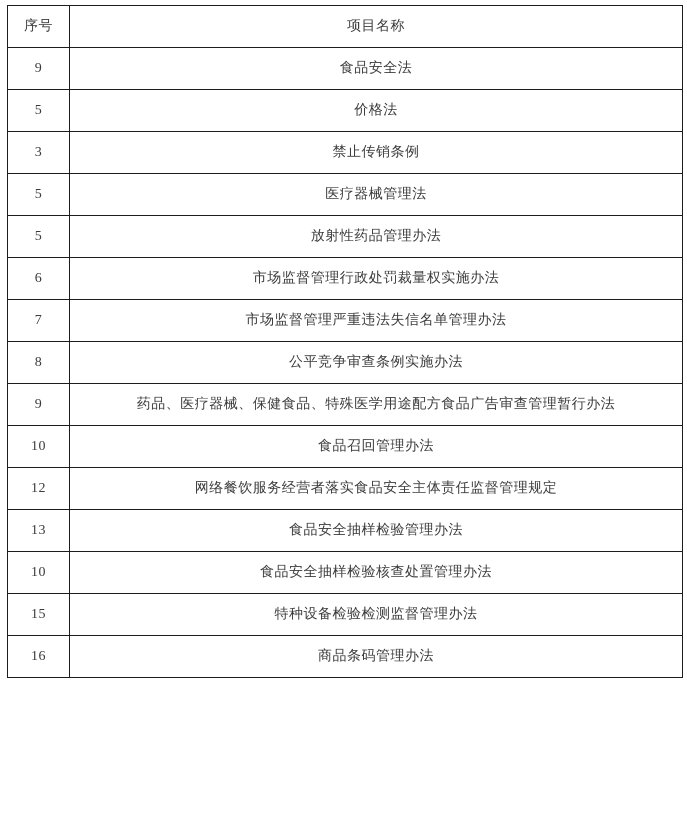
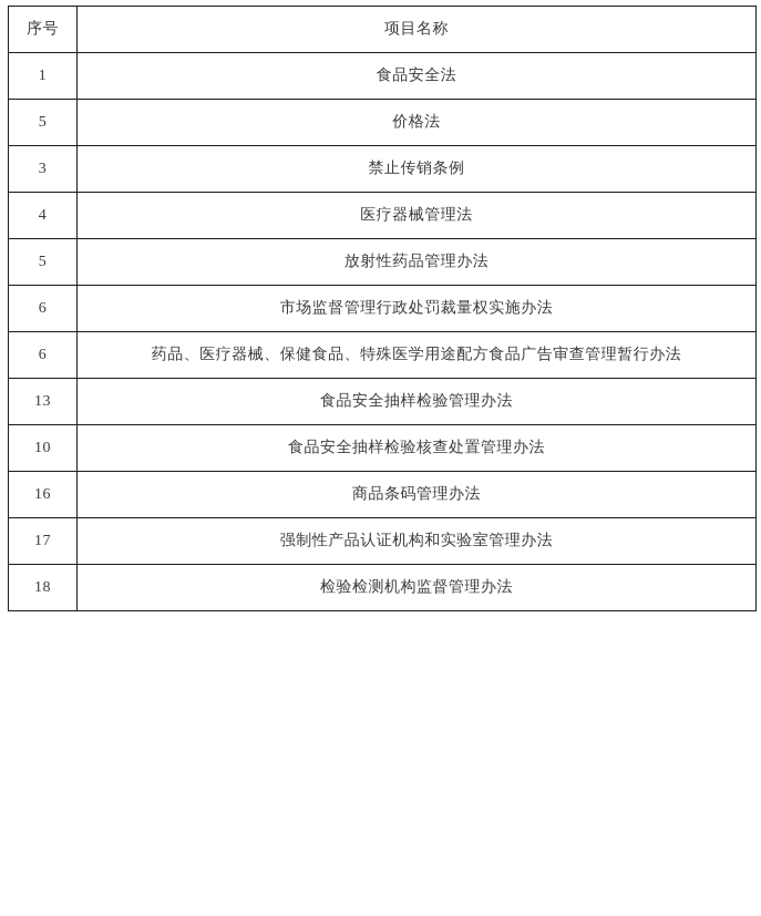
  序号	项目名称
- 9	食品安全法
+ 1	食品安全法
  5	价格法
  3	禁止传销条例
- 5	医疗器械管理法
+ 4	医疗器械管理法
  5	放射性药品管理办法
  6	市场监督管理行政处罚裁量权实施办法
- 7	市场监督管理严重违法失信名单管理办法
- 8	公平竞争审查条例实施办法
- 9	药品、医疗器械、保健食品、特殊医学用途配方食品广告审查管理暂行办法
+ 6	药品、医疗器械、保健食品、特殊医学用途配方食品广告审查管理暂行办法
- 10	食品召回管理办法
- 12	网络餐饮服务经营者落实食品安全主体责任监督管理规定
  13	食品安全抽样检验管理办法
  10	食品安全抽样检验核查处置管理办法
- 15	特种设备检验检测监督管理办法
  16	商品条码管理办法
+ 17	强制性产品认证机构和实验室管理办法
+ 18	检验检测机构监督管理办法
